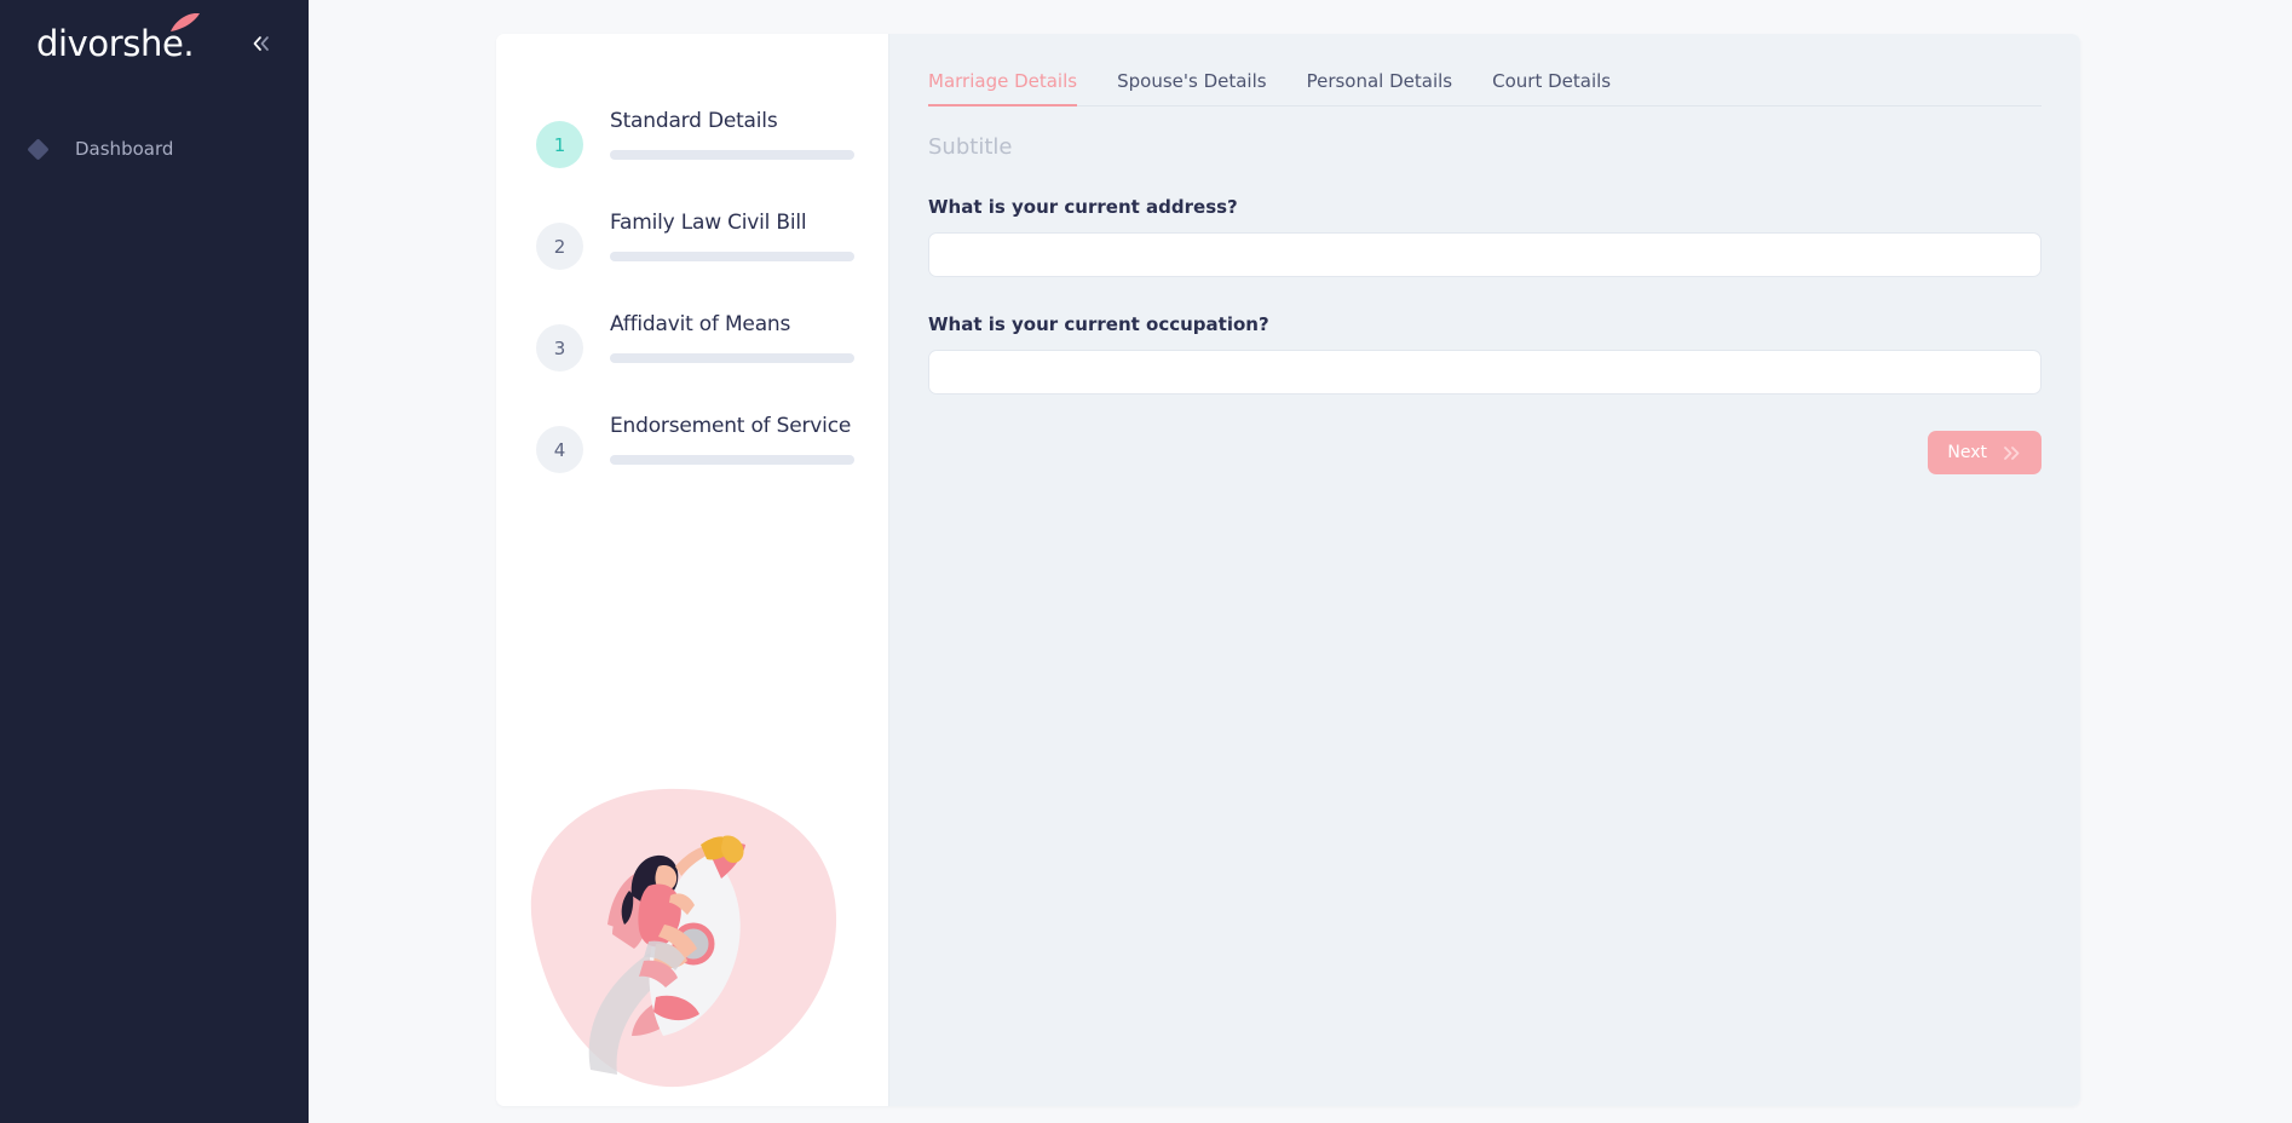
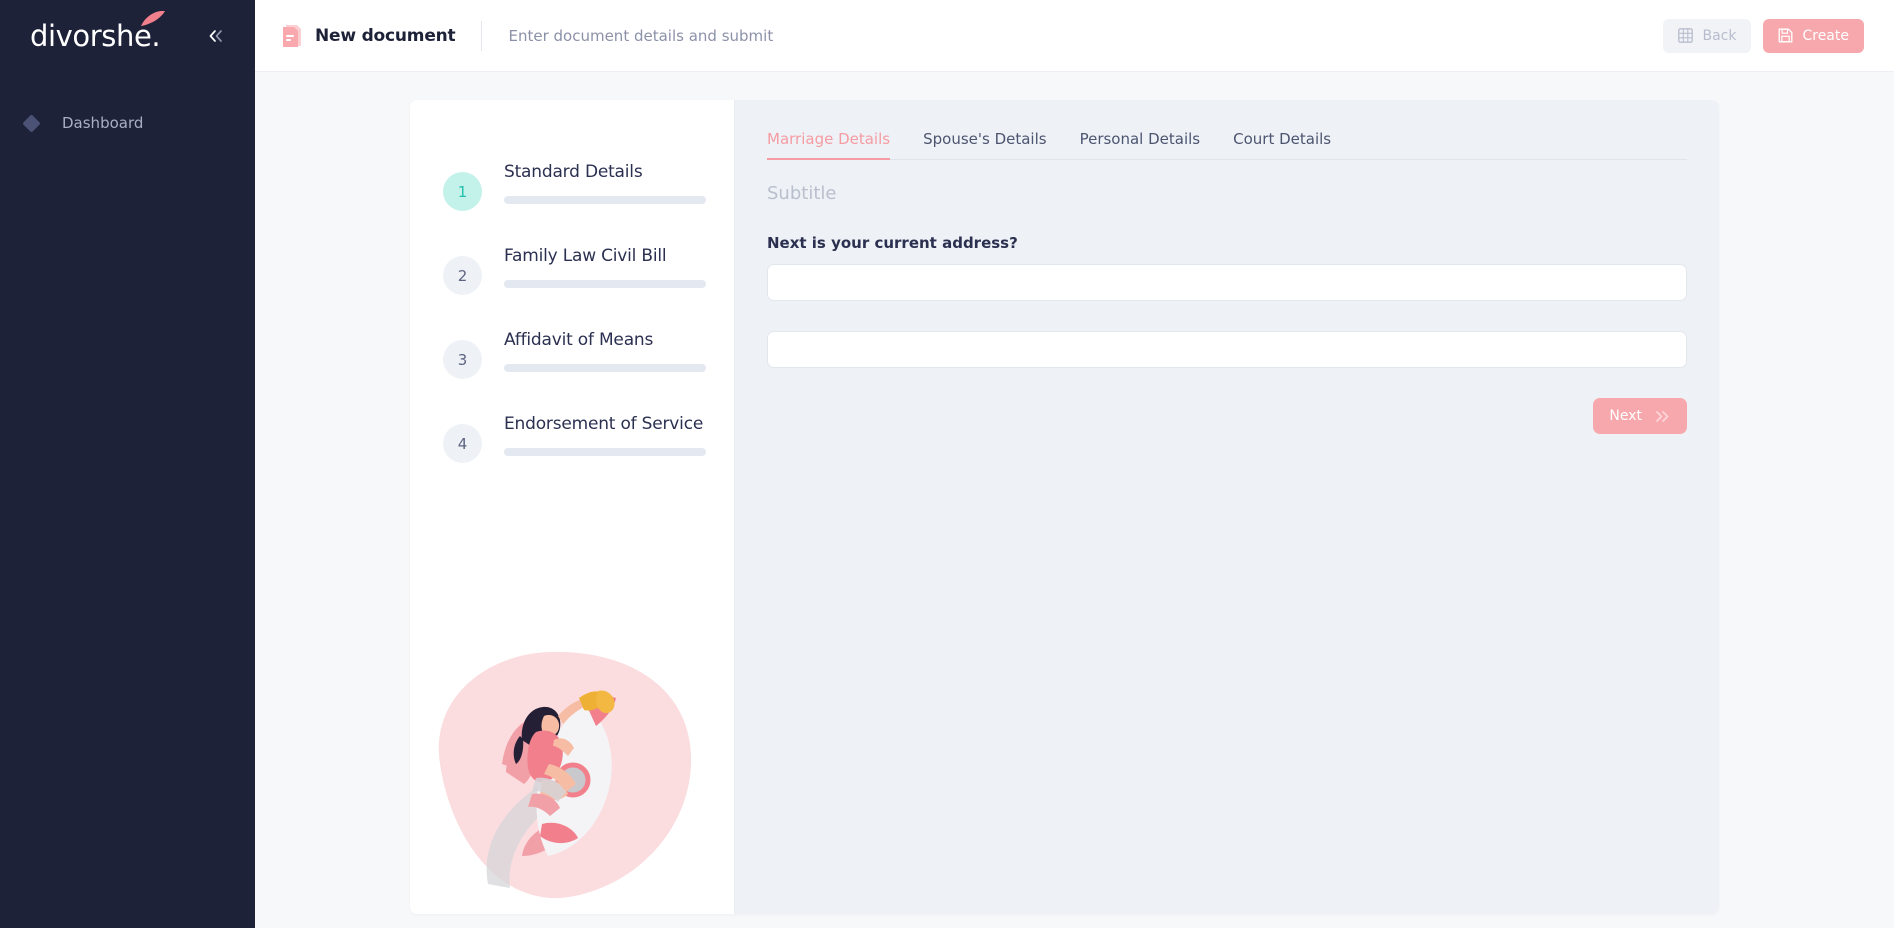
  divorshe.
  Dashboard
+ New document
+ Enter document details and submit
+ Back
+ Create
  1
  Standard Details
  2
  Family Law Civil Bill
  3
  Affidavit of Means
  4
  Endorsement of Service
  Marriage Details
  Spouse's Details
  Personal Details
  Court Details
  Subtitle
- What is your current address?
+ Next is your current address?
- What is your current occupation?
  Next
